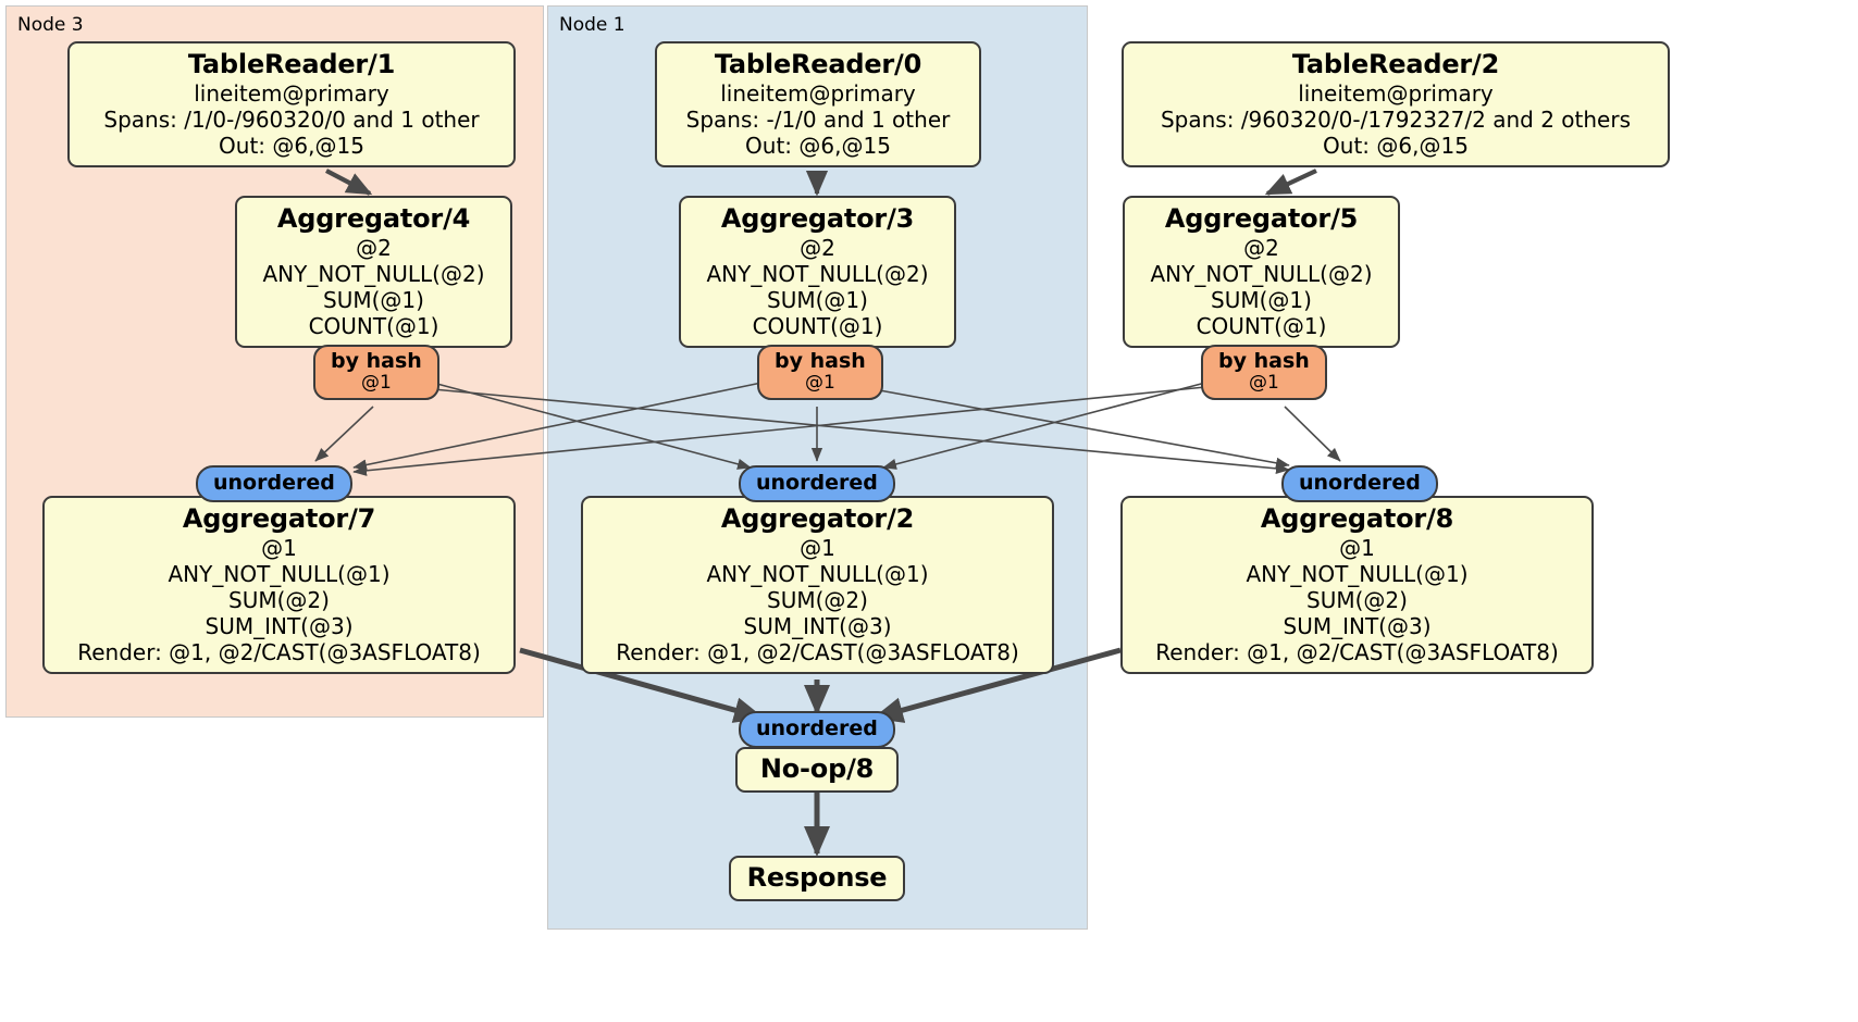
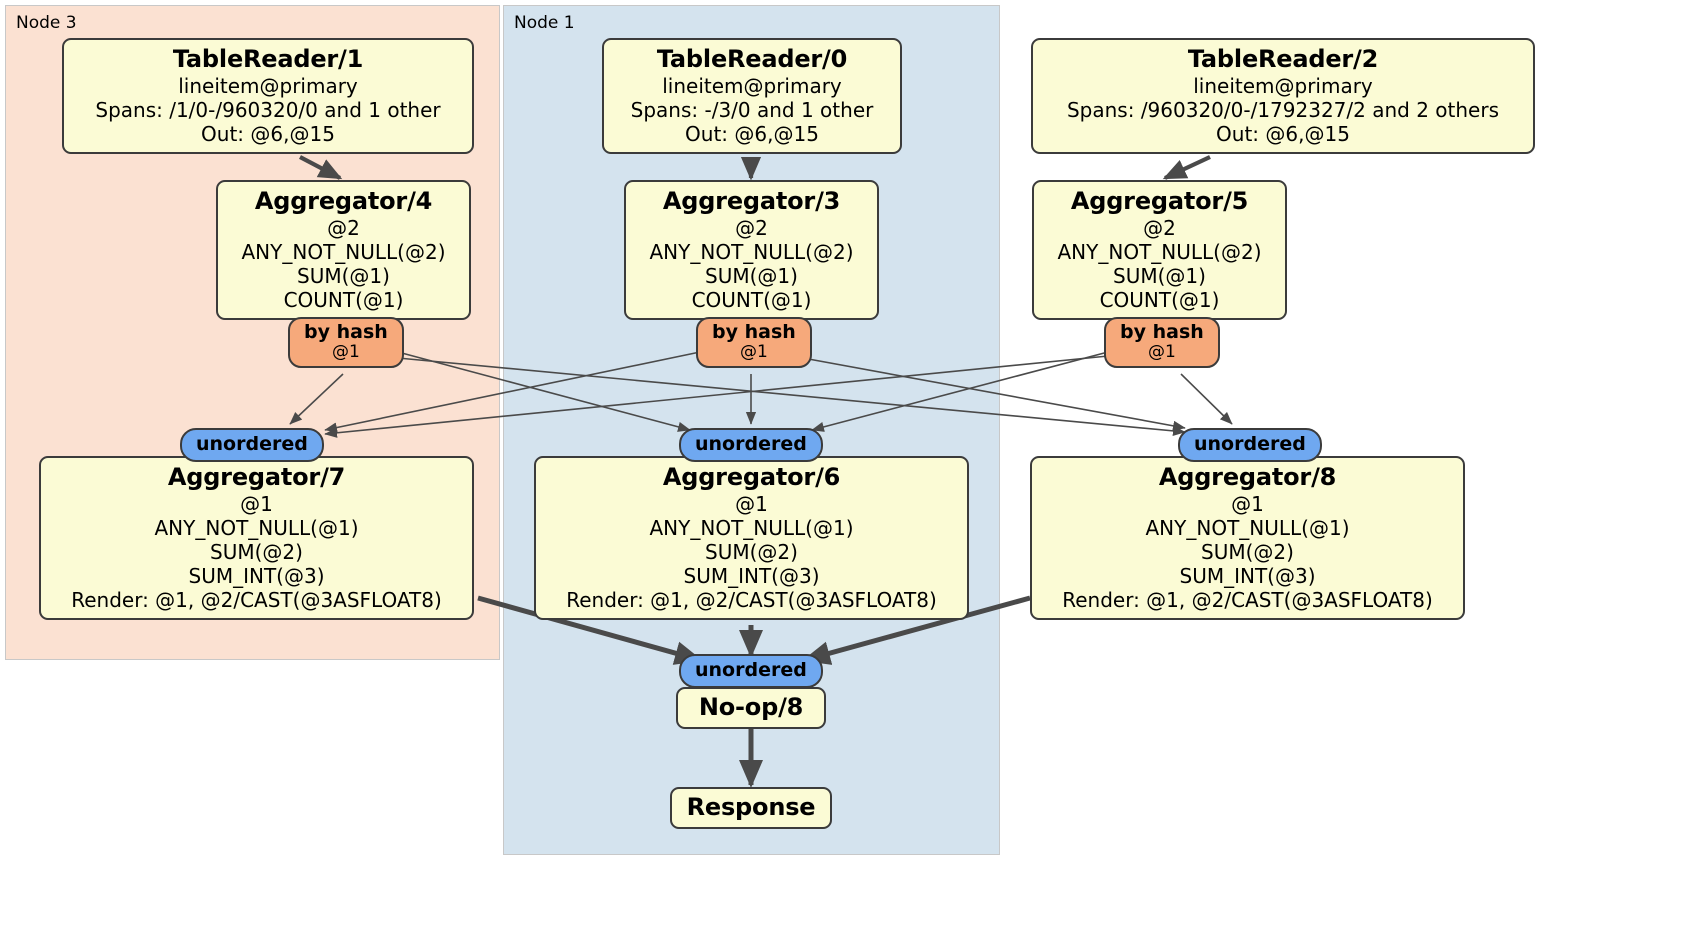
  Node 3
  Node 1
  TableReader/1
  lineitem@primary
  Spans: /1/0-/960320/0 and 1 other
  Out: @6,@15
  TableReader/0
  lineitem@primary
- Spans: -/1/0 and 1 other
+ Spans: -/3/0 and 1 other
  Out: @6,@15
  TableReader/2
  lineitem@primary
  Spans: /960320/0-/1792327/2 and 2 others
  Out: @6,@15
  Aggregator/4
  @2
  ANY_NOT_NULL(@2)
  SUM(@1)
  COUNT(@1)
  Aggregator/3
  @2
  ANY_NOT_NULL(@2)
  SUM(@1)
  COUNT(@1)
  Aggregator/5
  @2
  ANY_NOT_NULL(@2)
  SUM(@1)
  COUNT(@1)
  by hash
  @1
  by hash
  @1
  by hash
  @1
  unordered
  unordered
  unordered
  Aggregator/7
  @1
  ANY_NOT_NULL(@1)
  SUM(@2)
  SUM_INT(@3)
  Render: @1, @2/CAST(@3ASFLOAT8)
- Aggregator/2
+ Aggregator/6
  @1
  ANY_NOT_NULL(@1)
  SUM(@2)
  SUM_INT(@3)
  Render: @1, @2/CAST(@3ASFLOAT8)
  Aggregator/8
  @1
  ANY_NOT_NULL(@1)
  SUM(@2)
  SUM_INT(@3)
  Render: @1, @2/CAST(@3ASFLOAT8)
  unordered
  No-op/8
  Response
